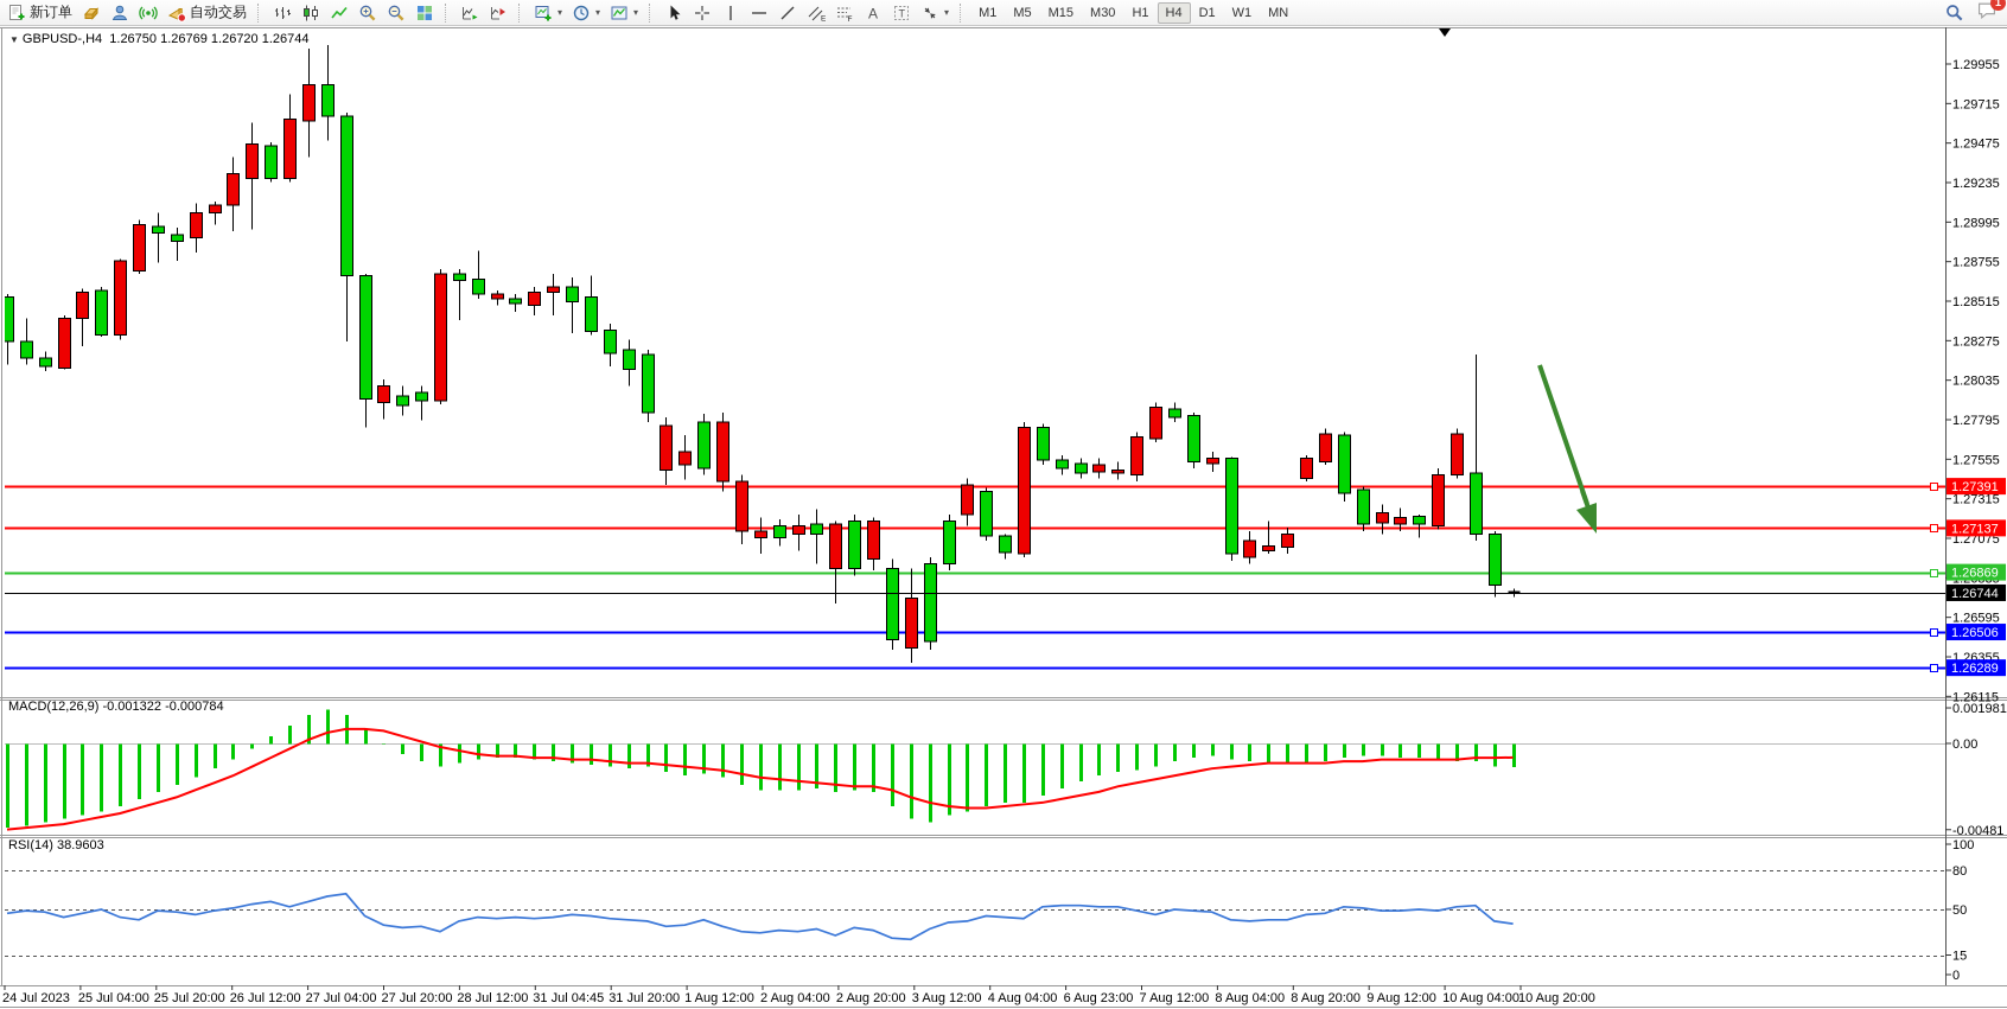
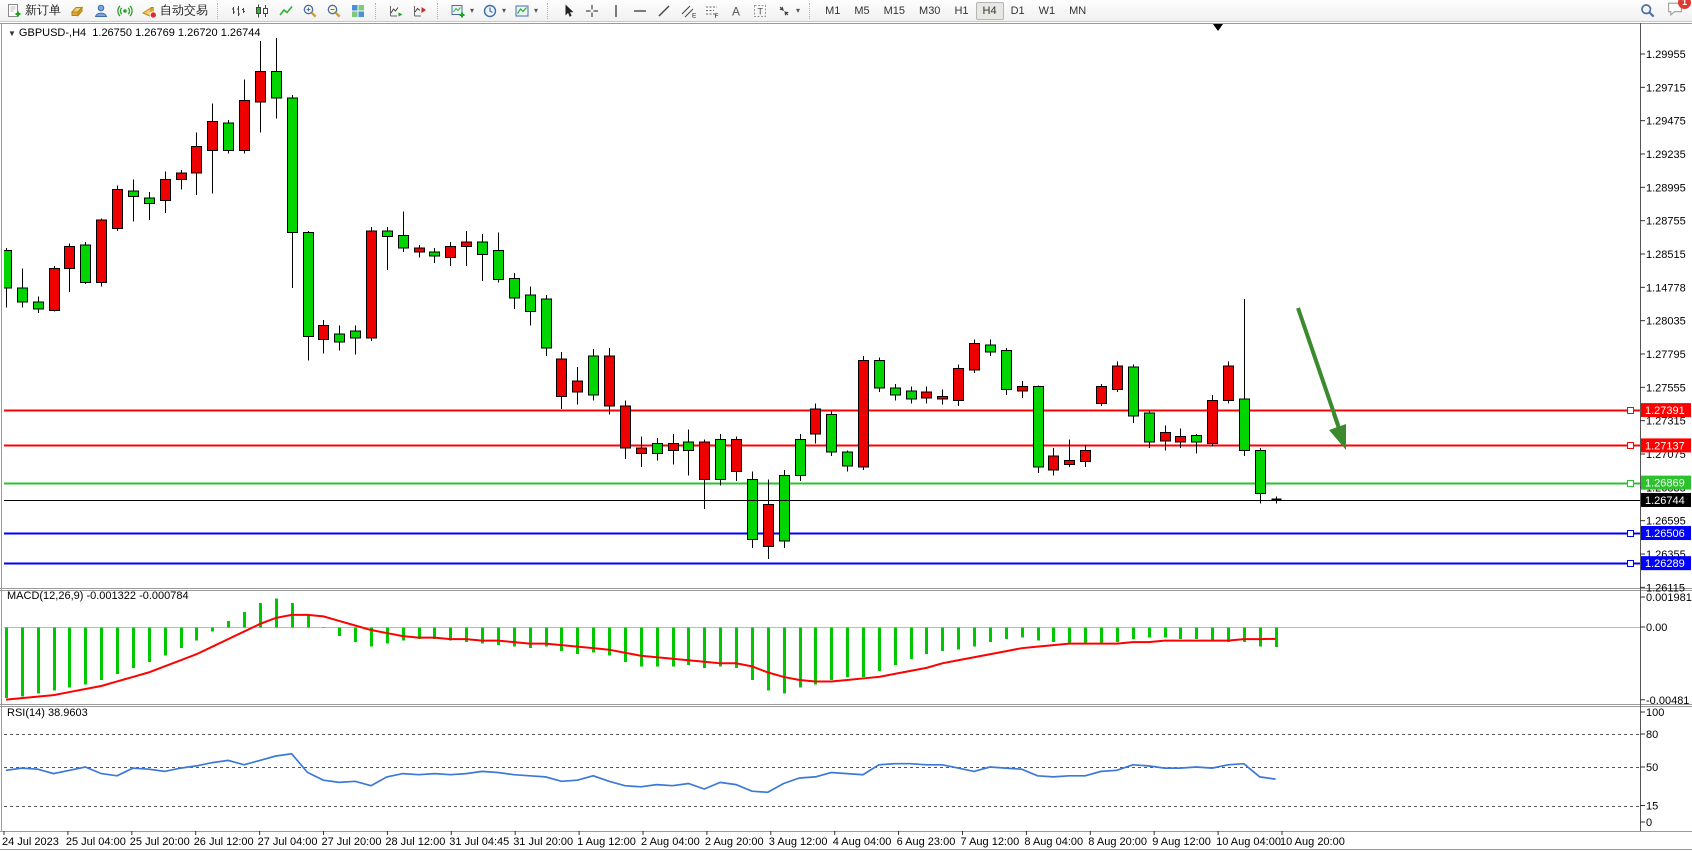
  新订单
  自动交易
  ▾
  ▾
  ▾
  A
  T
  ▾
  M1
  M5
  M15
  M30
  H1
  H4
  D1
  W1
  MN
  1
  1.29955
  1.29715
  1.29475
  1.29235
  1.28995
  1.28755
  1.28515
- 1.28275
+ 1.14778
  1.28035
  1.27795
  1.27555
  1.27315
  1.27075
  1.26595
  1.26355
  1.26115
  0.001981
  0.00
  -0.00481
  100
  80
  50
  15
  0
  1.27391
  1.27137
  1.26869
  1.26506
  1.26289
  1.26744
  24 Jul 2023
  25 Jul 04:00
  25 Jul 20:00
  26 Jul 12:00
  27 Jul 04:00
  27 Jul 20:00
  28 Jul 12:00
  31 Jul 04:45
  31 Jul 20:00
  1 Aug 12:00
  2 Aug 04:00
  2 Aug 20:00
  3 Aug 12:00
  4 Aug 04:00
  6 Aug 23:00
  7 Aug 12:00
  8 Aug 04:00
  8 Aug 20:00
  9 Aug 12:00
  10 Aug 04:00
  10 Aug 20:00
  ▼ GBPUSD-,H4 1.26750 1.26769 1.26720 1.26744
  MACD(12,26,9) -0.001322 -0.000784
  RSI(14) 38.9603
